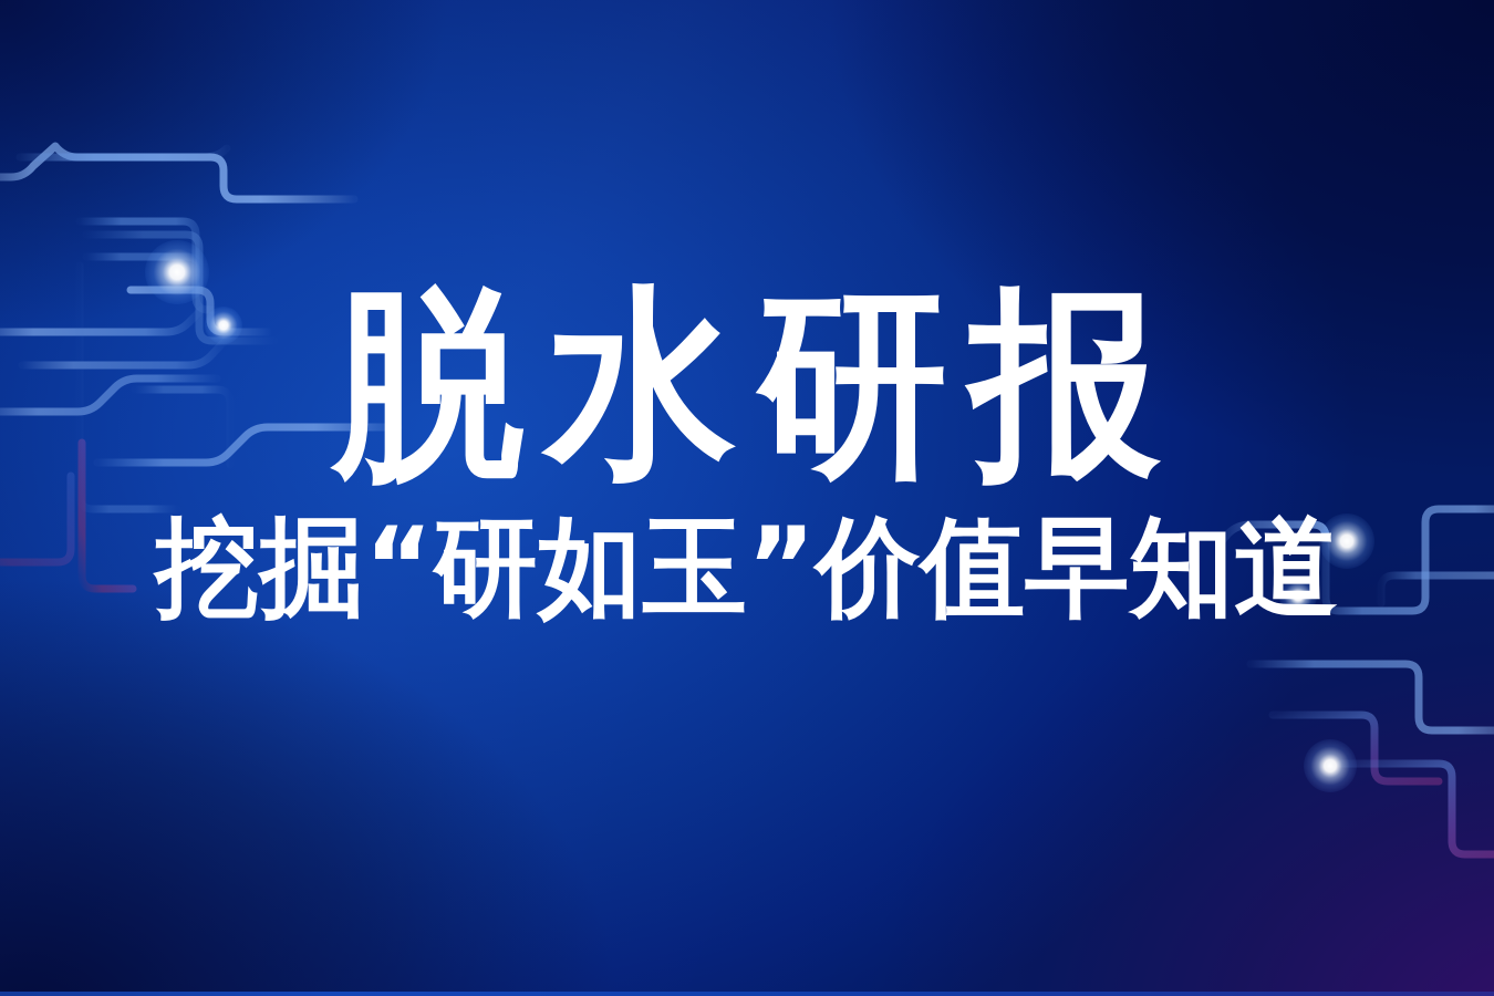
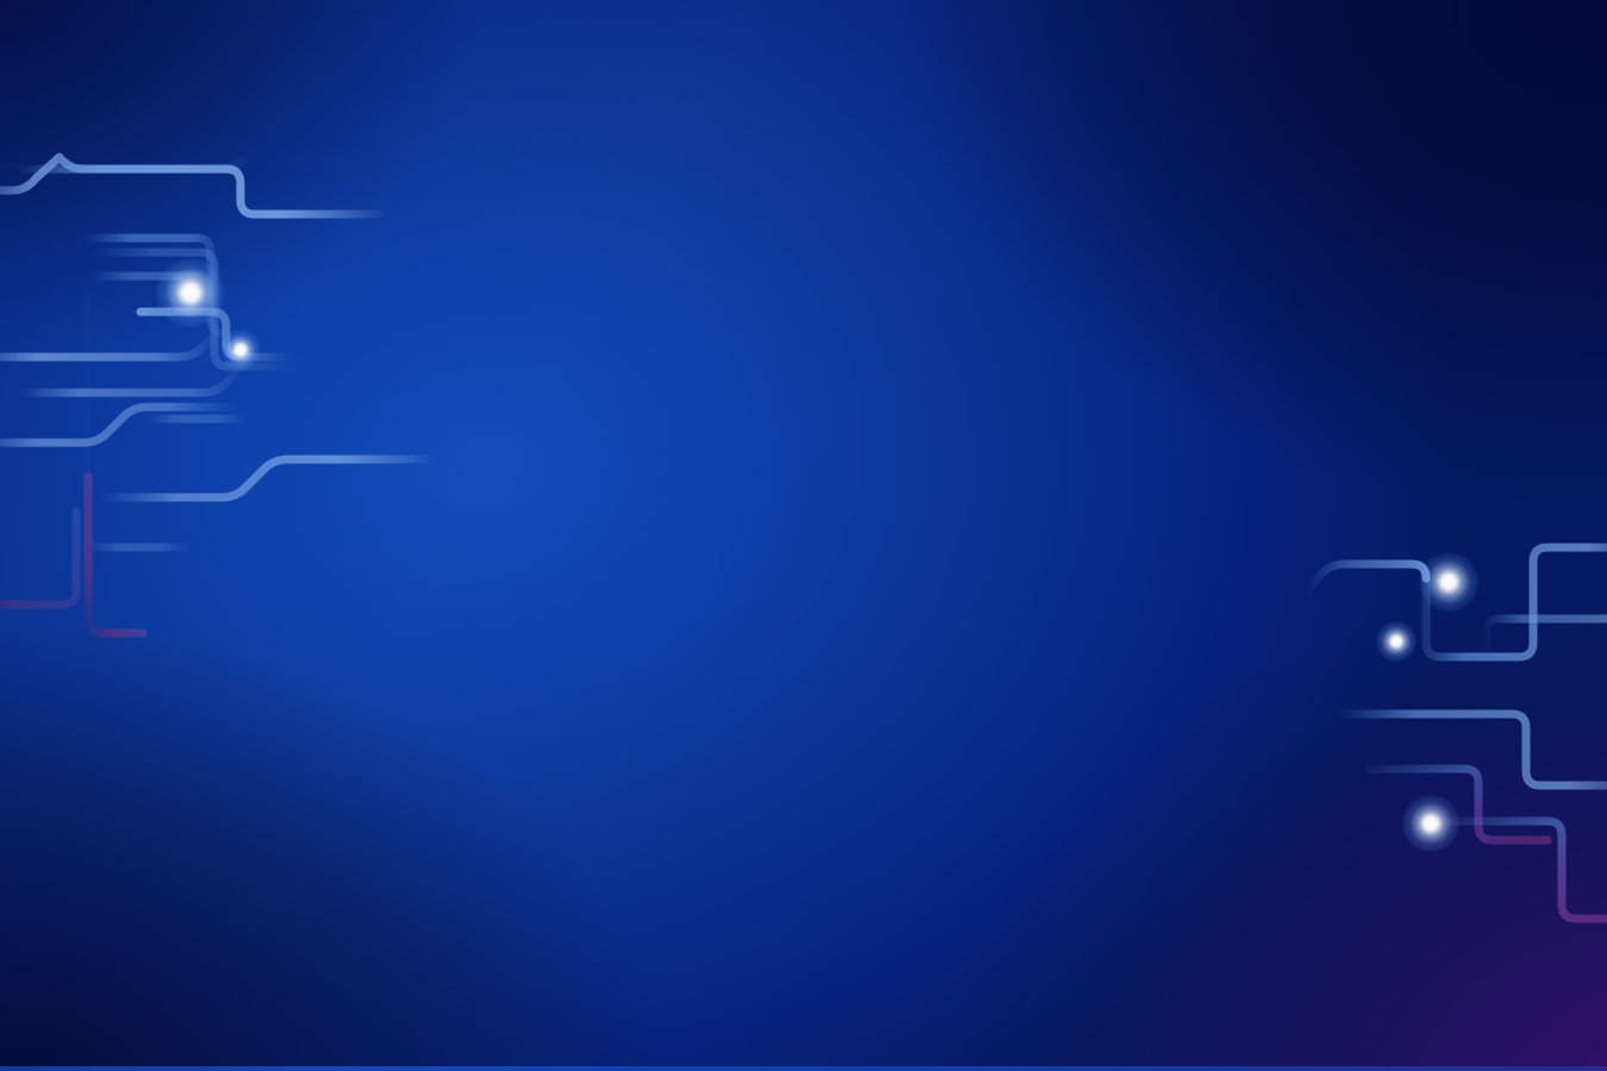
- 脱水研报
- 挖掘“研如玉”价值早知道
